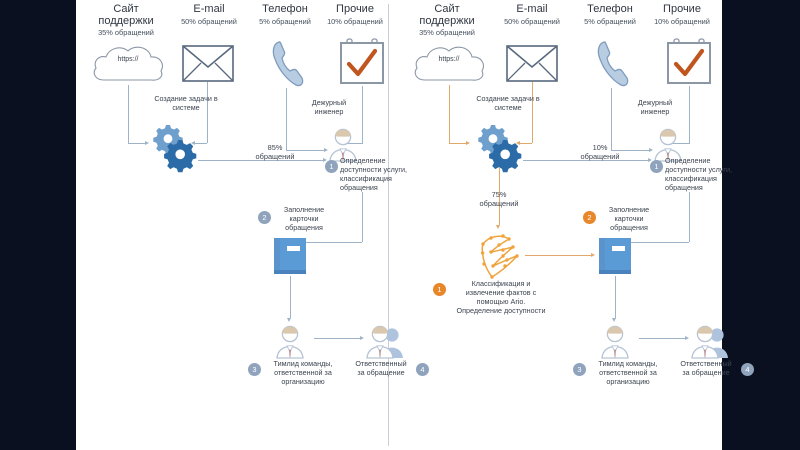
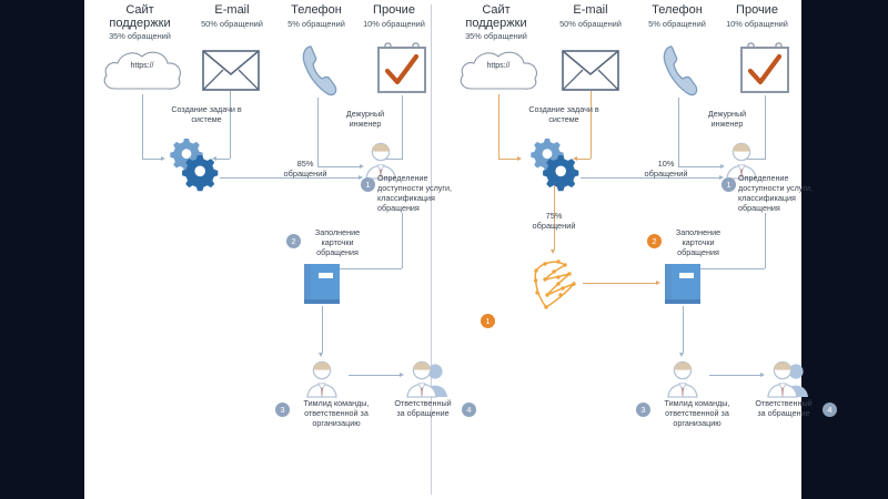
  Сайт
  поддержки
  35% обращений
  E-mail
  50% обращений
  Телефон
  5% обращений
  Прочие
  10% обращений
  Создание задачи в
  системе
  Дежурный
  инженер
  85%
  обращений
  1
  Определение
  доступности услуги,
  классификация
  обращения
  2
  Заполнение
  карточки
  обращения
  3
  Тимлид команды,
  ответственной за
  организацию
  4
  Ответственный
  за обращение
  Сайт
  поддержки
  35% обращений
  E-mail
  50% обращений
  Телефон
  5% обращений
  Прочие
  10% обращений
  Создание задачи в
  системе
  Дежурный
  инженер
  10%
  обращений
  1
  Определение
  доступности услуги,
  классификация
  обращения
  75%
  обращений
  1
- Классификация и
- извлечение фактов с
- помощью Ario.
- Определение доступности
  2
  Заполнение
  карточки
  обращения
  3
  Тимлид команды,
  ответственной за
  организацию
  4
  Ответственный
  за обращение
